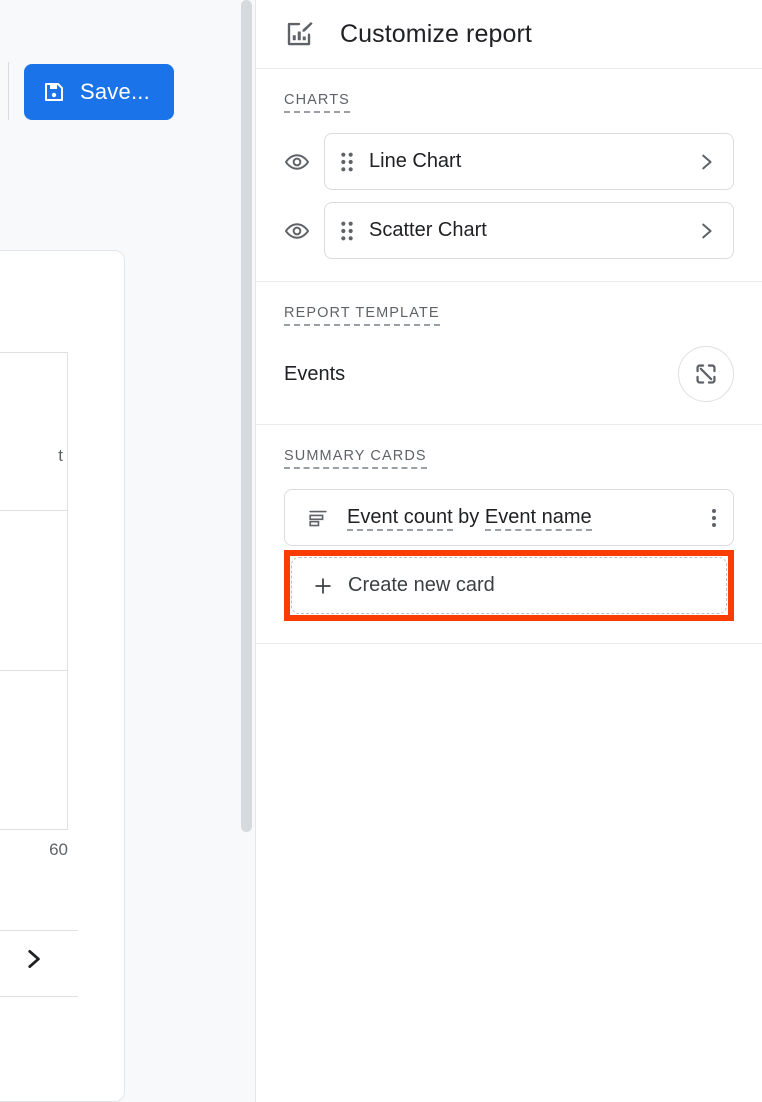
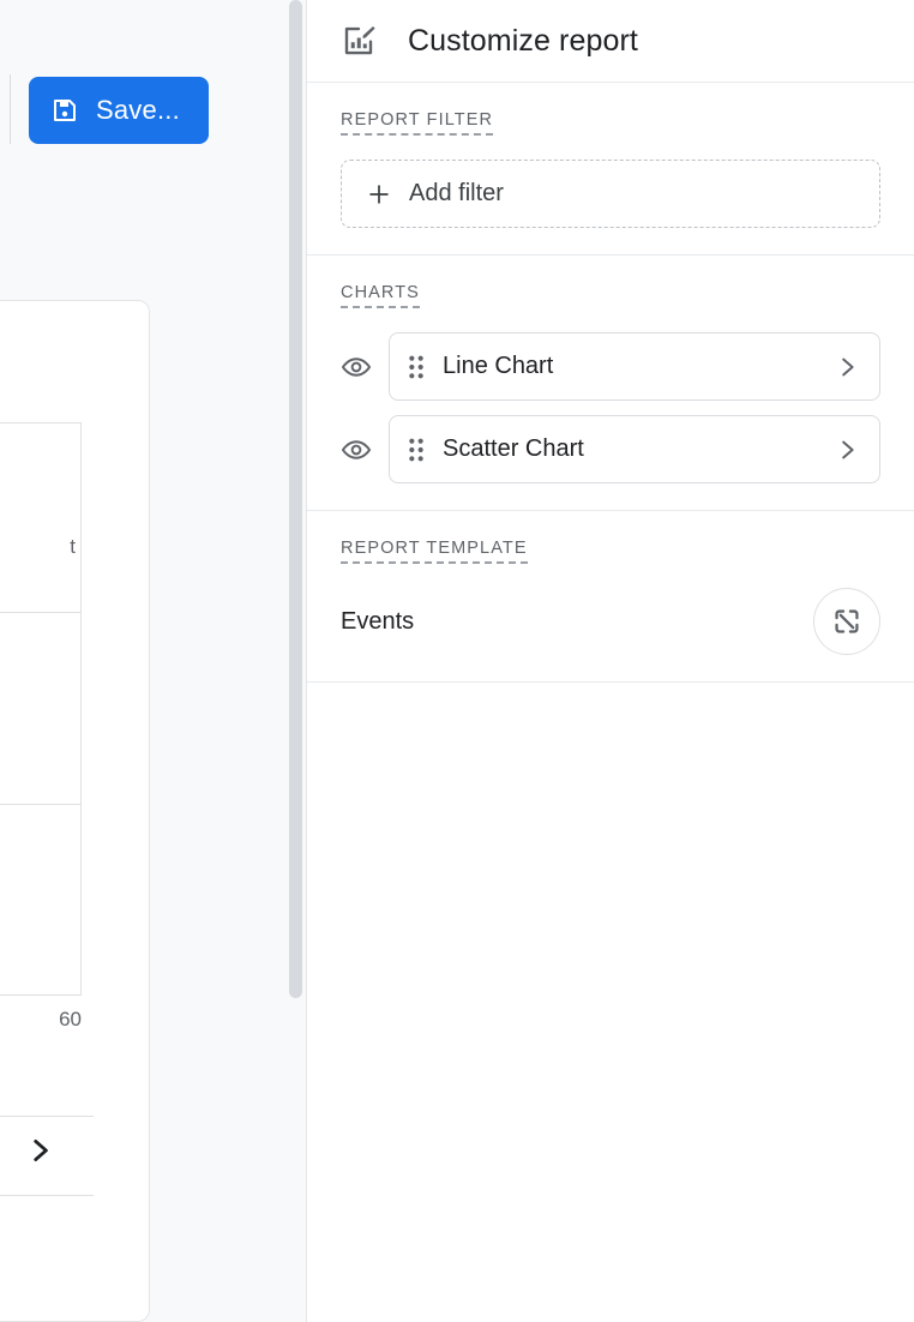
  t
  60
  Save...
  Customize report
+ REPORT FILTER
+ Add filter
  CHARTS
  Line Chart
  Scatter Chart
  REPORT TEMPLATE
  Events
- SUMMARY CARDS
- Event count by Event name
- Create new card
